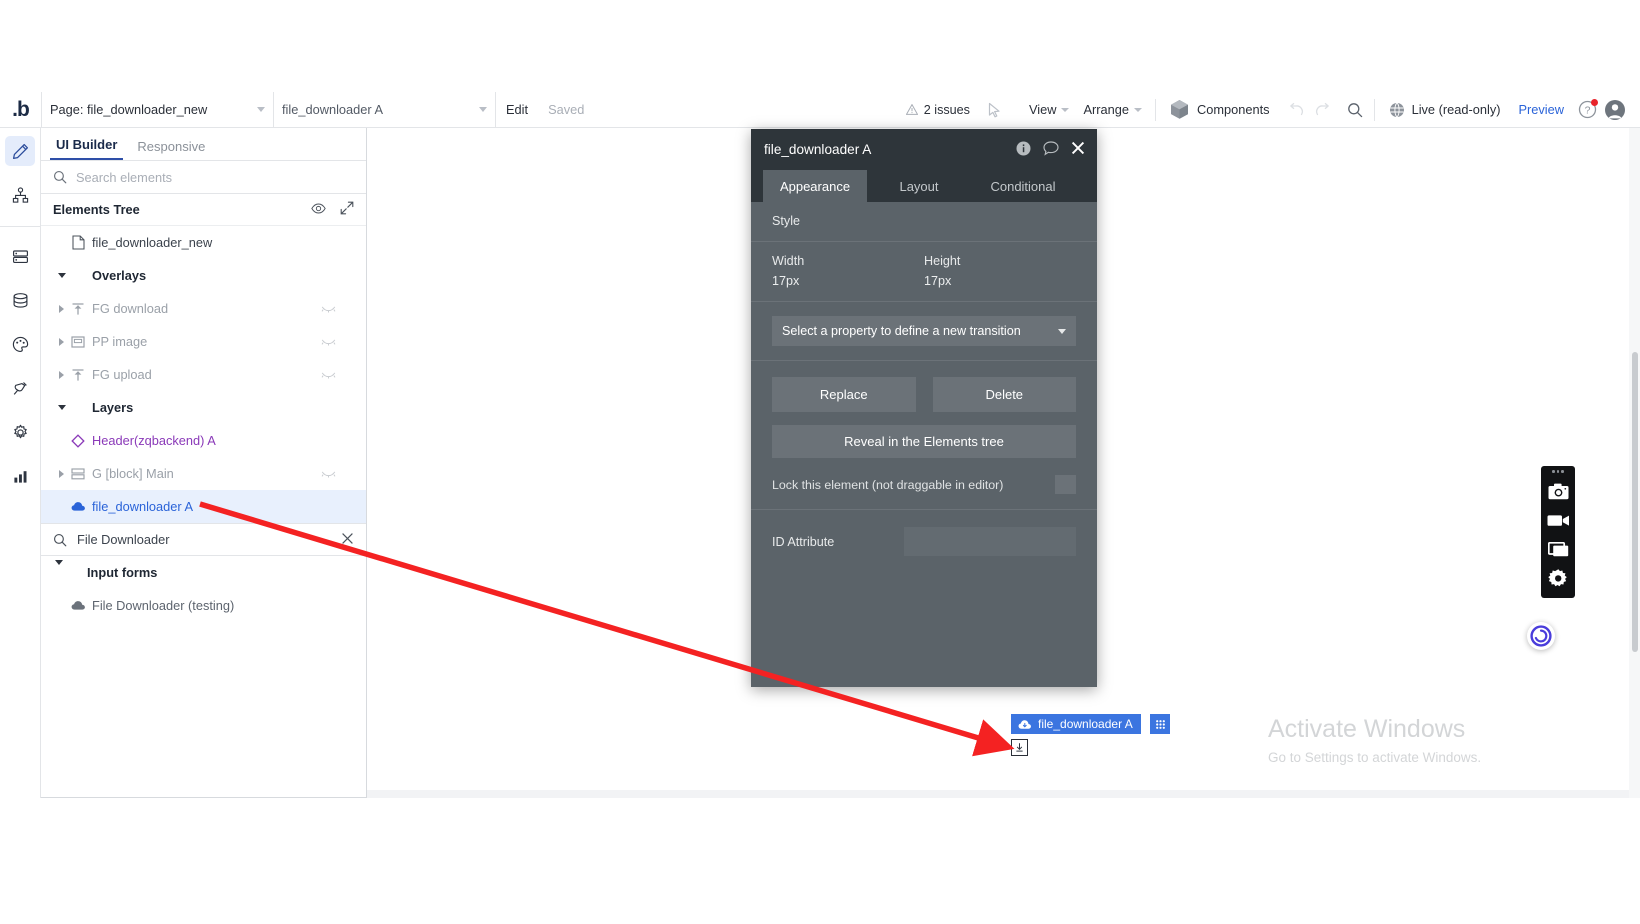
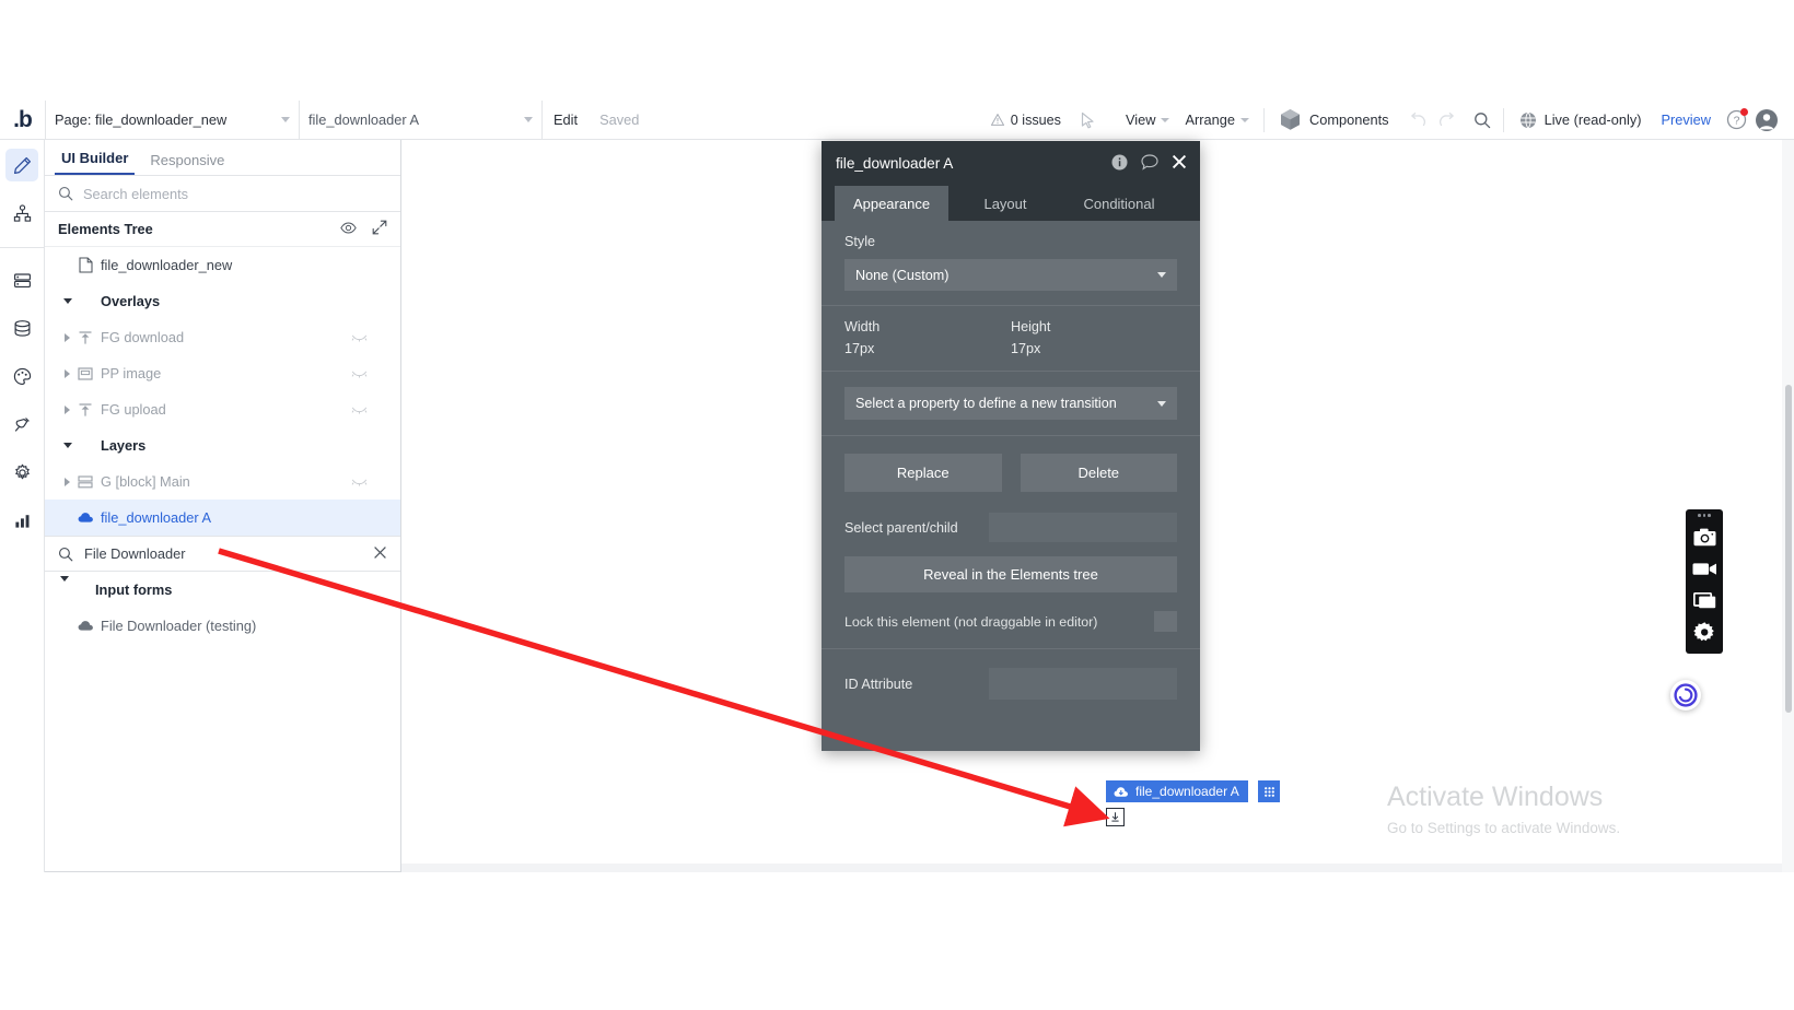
  .b
  Page: file_downloader_new
  file_downloader A
  Edit
  Saved
- 2 issues
+ 0 issues
  View
  Arrange
  Components
  Live (read-only)
  Preview
  ?
  UI Builder
  Responsive
  Search elements
  Elements Tree
  file_downloader_new
  Overlays
  FG download
  PP image
  FG upload
  Layers
- Header(zqbackend) A
  G [block] Main
  file_downloader A
  File Downloader
  Input forms
  File Downloader (testing)
  file_downloader A
  Activate Windows
  Go to Settings to activate Windows.
  file_downloader A
  Appearance
  Layout
  Conditional
  Style
+ None (Custom)
  Width
  17px
  Height
  17px
  Select a property to define a new transition
  Replace
  Delete
+ Select parent/child
  Reveal in the Elements tree
  Lock this element (not draggable in editor)
  ID Attribute
